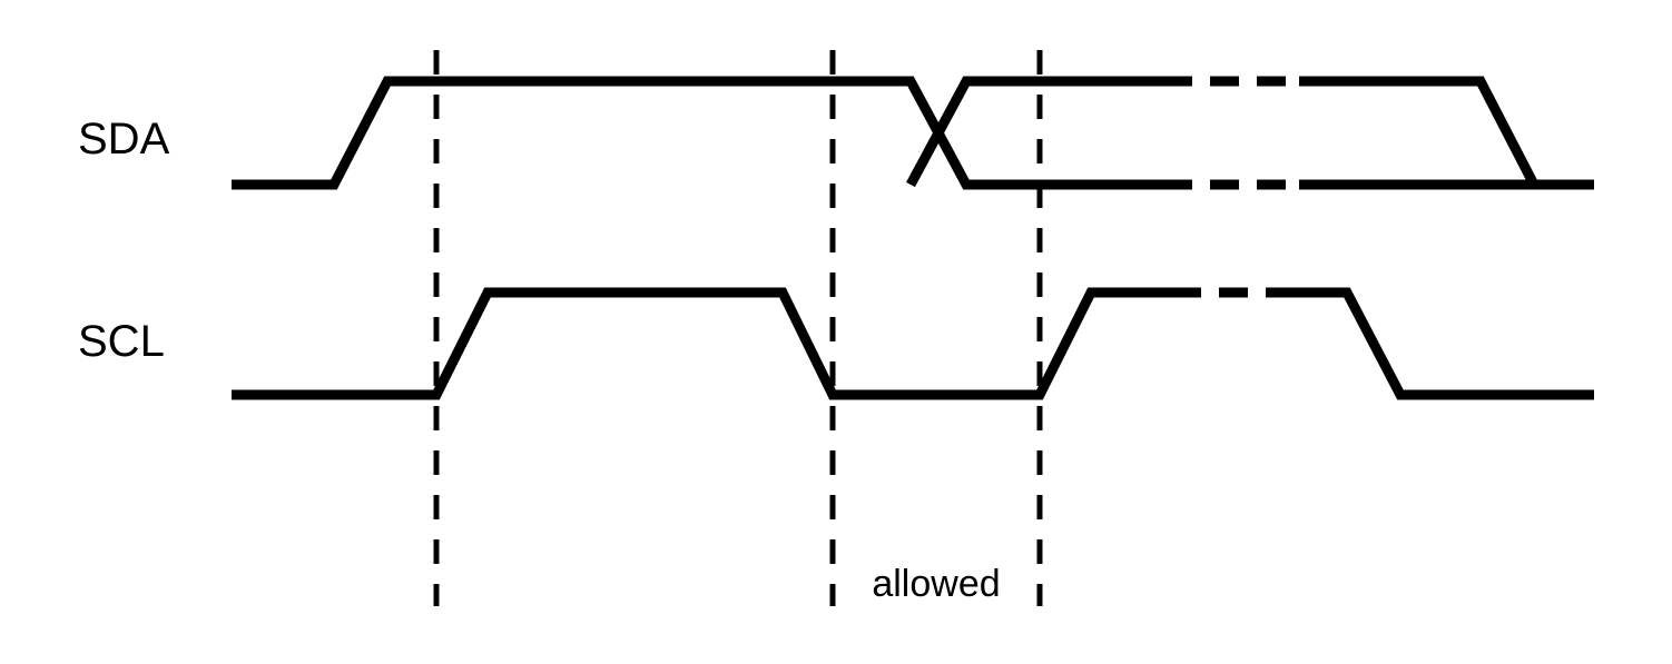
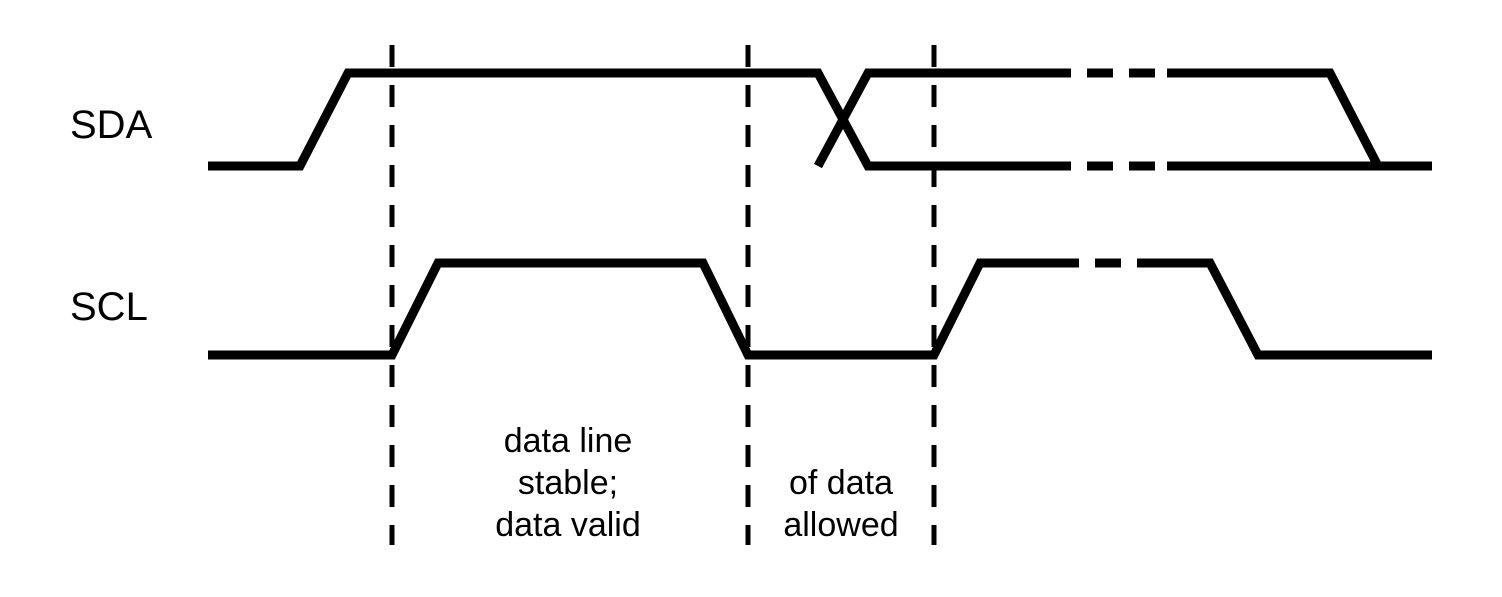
  SDA
  SCL
+ data line
+ stable;
+ data valid
+ of data
  allowed
